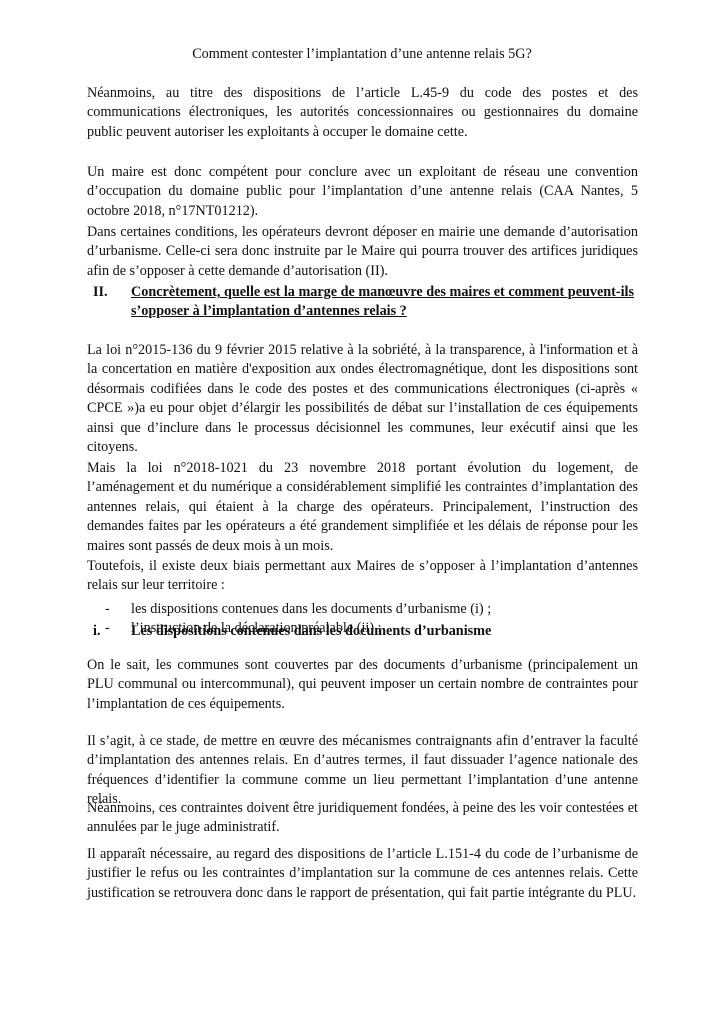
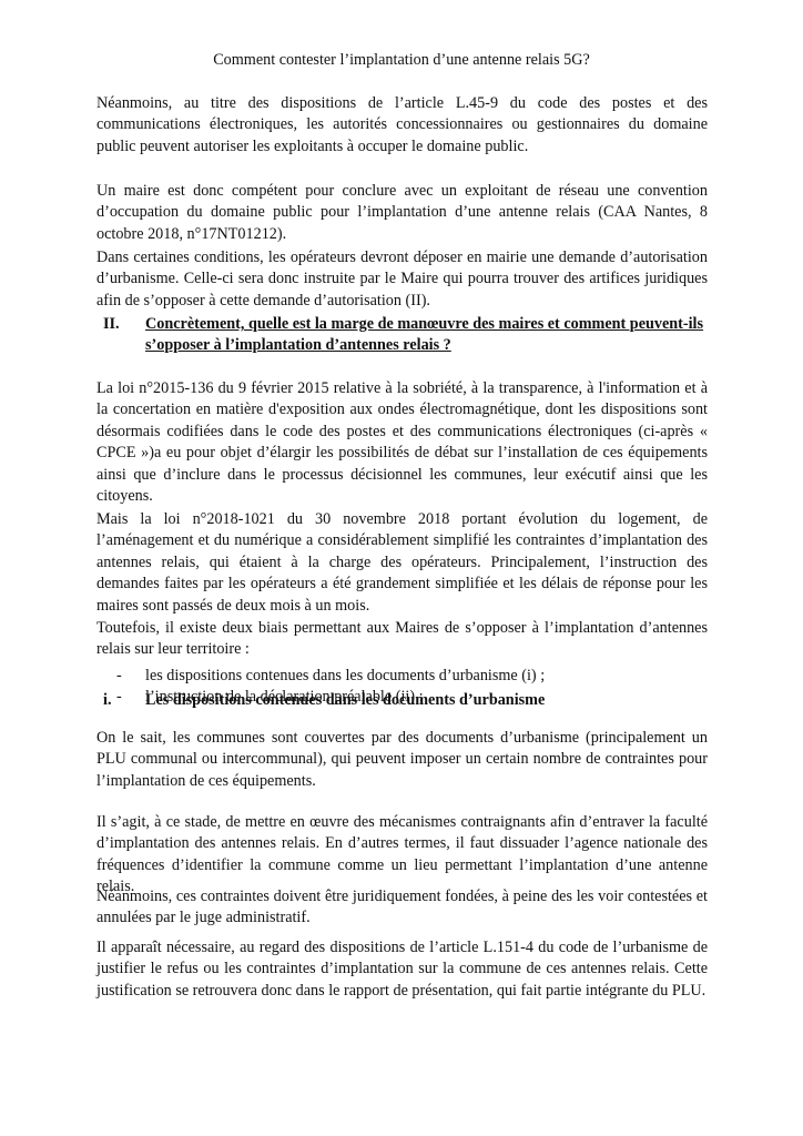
  Comment contester l’implantation d’une antenne relais 5G?
- Néanmoins, au titre des dispositions de l’article L.45-9 du code des postes et des communications électroniques, les autorités concessionnaires ou gestionnaires du domaine public peuvent autoriser les exploitants à occuper le domaine cette.
+ Néanmoins, au titre des dispositions de l’article L.45-9 du code des postes et des communications électroniques, les autorités concessionnaires ou gestionnaires du domaine public peuvent autoriser les exploitants à occuper le domaine public.
- Un maire est donc compétent pour conclure avec un exploitant de réseau une convention d’occupation du domaine public pour l’implantation d’une antenne relais (CAA Nantes, 5 octobre 2018, n°17NT01212).
+ Un maire est donc compétent pour conclure avec un exploitant de réseau une convention d’occupation du domaine public pour l’implantation d’une antenne relais (CAA Nantes, 8 octobre 2018, n°17NT01212).
  Dans certaines conditions, les opérateurs devront déposer en mairie une demande d’autorisation d’urbanisme. Celle-ci sera donc instruite par le Maire qui pourra trouver des artifices juridiques afin de s’opposer à cette demande d’autorisation (II).
  II.
  Concrètement, quelle est la marge de manœuvre des maires et comment peuvent-ils s’opposer à l’implantation d’antennes relais ?
  La loi n°2015-136 du 9 février 2015 relative à la sobriété, à la transparence, à l'information et à la concertation en matière d'exposition aux ondes électromagnétique, dont les dispositions sont désormais codifiées dans le code des postes et des communications électroniques (ci-après « CPCE »)a eu pour objet d’élargir les possibilités de débat sur l’installation de ces équipements ainsi que d’inclure dans le processus décisionnel les communes, leur exécutif ainsi que les citoyens.
- Mais la loi n°2018-1021 du 23 novembre 2018 portant évolution du logement, de l’aménagement et du numérique a considérablement simplifié les contraintes d’implantation des antennes relais, qui étaient à la charge des opérateurs. Principalement, l’instruction des demandes faites par les opérateurs a été grandement simplifiée et les délais de réponse pour les maires sont passés de deux mois à un mois.
+ Mais la loi n°2018-1021 du 30 novembre 2018 portant évolution du logement, de l’aménagement et du numérique a considérablement simplifié les contraintes d’implantation des antennes relais, qui étaient à la charge des opérateurs. Principalement, l’instruction des demandes faites par les opérateurs a été grandement simplifiée et les délais de réponse pour les maires sont passés de deux mois à un mois.
  Toutefois, il existe deux biais permettant aux Maires de s’opposer à l’implantation d’antennes relais sur leur territoire :
  -
  les dispositions contenues dans les documents d’urbanisme (i) ;
  -
  l’instruction de la déclaration préalable (ii) ;
  i.
  Les dispositions contenues dans les documents d’urbanisme
  On le sait, les communes sont couvertes par des documents d’urbanisme (principalement un PLU communal ou intercommunal), qui peuvent imposer un certain nombre de contraintes pour l’implantation de ces équipements.
  Il s’agit, à ce stade, de mettre en œuvre des mécanismes contraignants afin d’entraver la faculté d’implantation des antennes relais. En d’autres termes, il faut dissuader l’agence nationale des fréquences d’identifier la commune comme un lieu permettant l’implantation d’une antenne relais.
  Néanmoins, ces contraintes doivent être juridiquement fondées, à peine des les voir contestées et annulées par le juge administratif.
  Il apparaît nécessaire, au regard des dispositions de l’article L.151-4 du code de l’urbanisme de justifier le refus ou les contraintes d’implantation sur la commune de ces antennes relais. Cette justification se retrouvera donc dans le rapport de présentation, qui fait partie intégrante du PLU.
